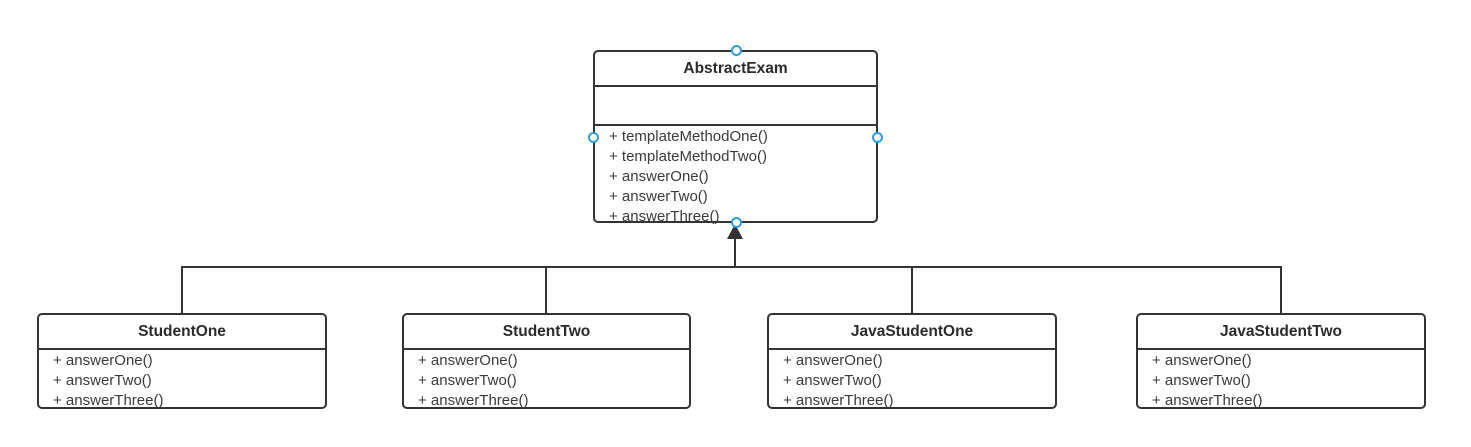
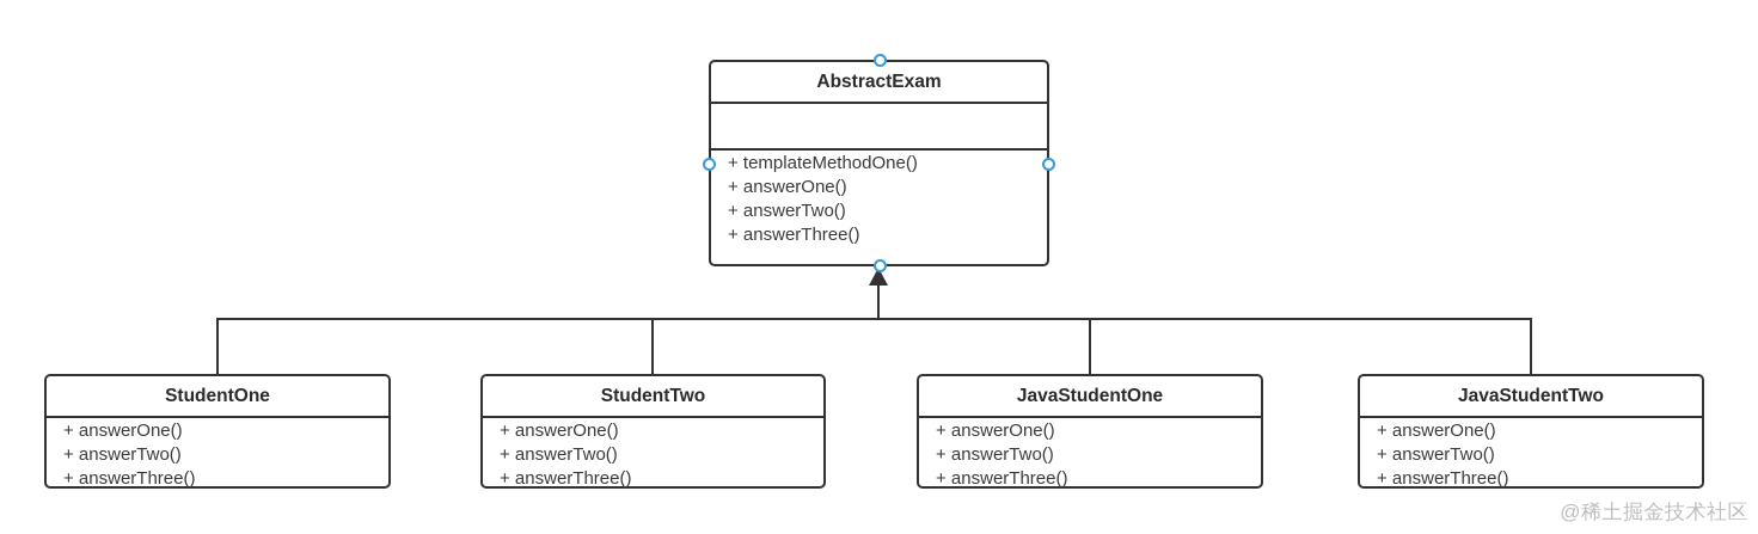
  AbstractExam
  + templateMethodOne()
- + templateMethodTwo()
  + answerOne()
  + answerTwo()
  + answerThree()
  StudentOne
  + answerOne()
  + answerTwo()
  + answerThree()
  StudentTwo
  + answerOne()
  + answerTwo()
  + answerThree()
  JavaStudentOne
  + answerOne()
  + answerTwo()
  + answerThree()
  JavaStudentTwo
  + answerOne()
  + answerTwo()
  + answerThree()
+ @稀土掘金技术社区
